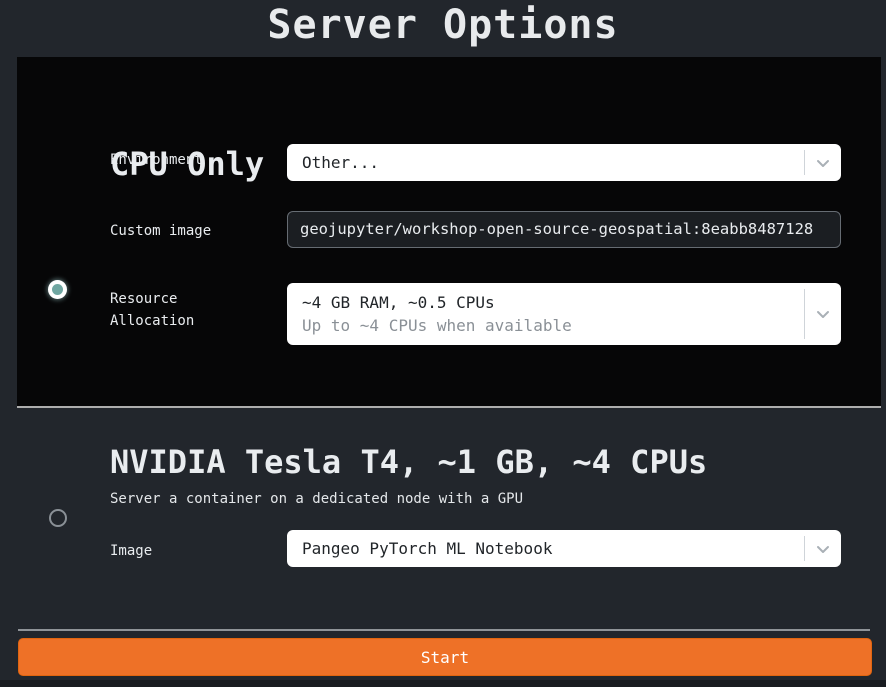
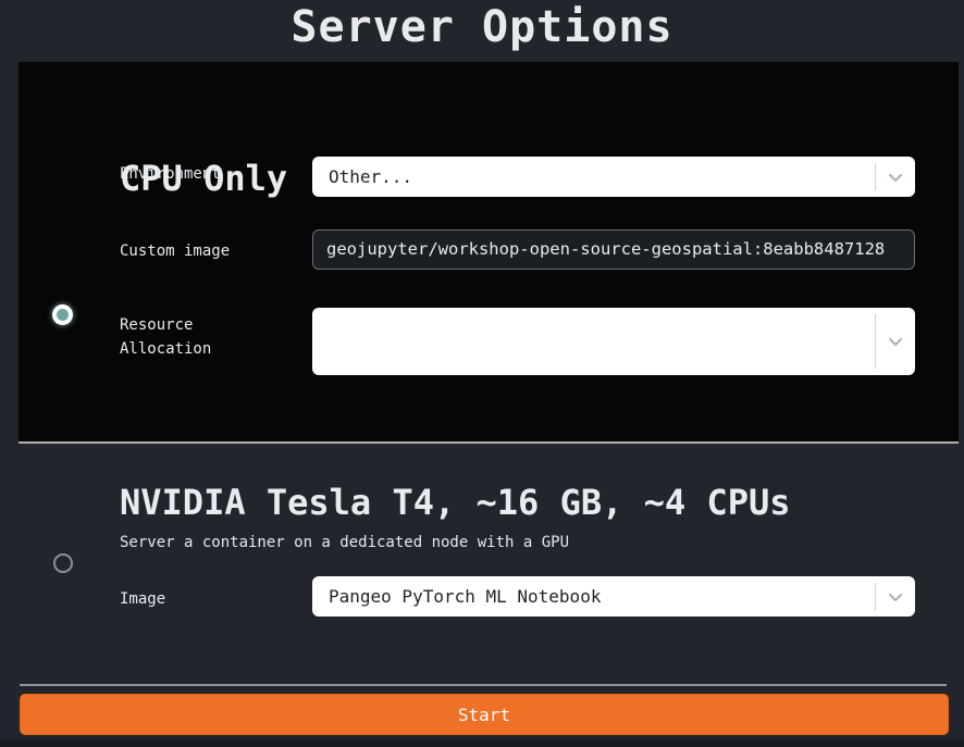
  Server Options
  CPU Only
  Environment
  Other...
  Custom image
  geojupyter/workshop-open-source-geospatial:8eabb8487128
  Resource Allocation
- ~4 GB RAM, ~0.5 CPUs
- Up to ~4 CPUs when available
- NVIDIA Tesla T4, ~1 GB, ~4 CPUs
+ NVIDIA Tesla T4, ~16 GB, ~4 CPUs
  Server a container on a dedicated node with a GPU
  Image
  Pangeo PyTorch ML Notebook
  Start
